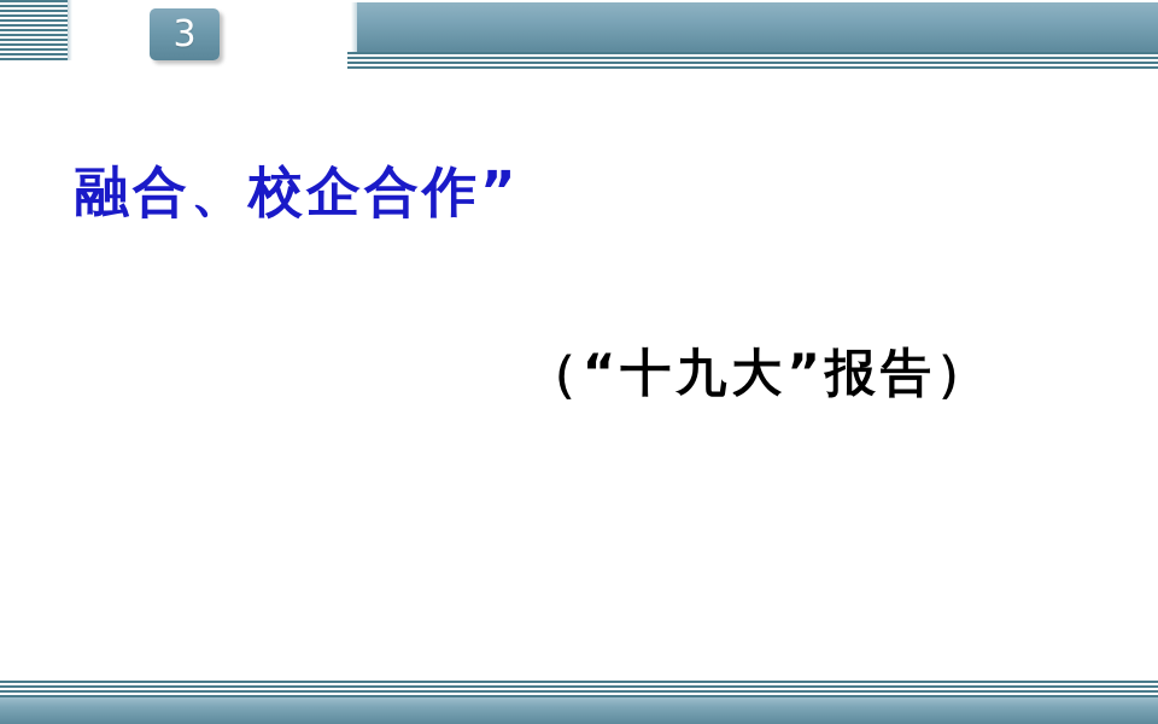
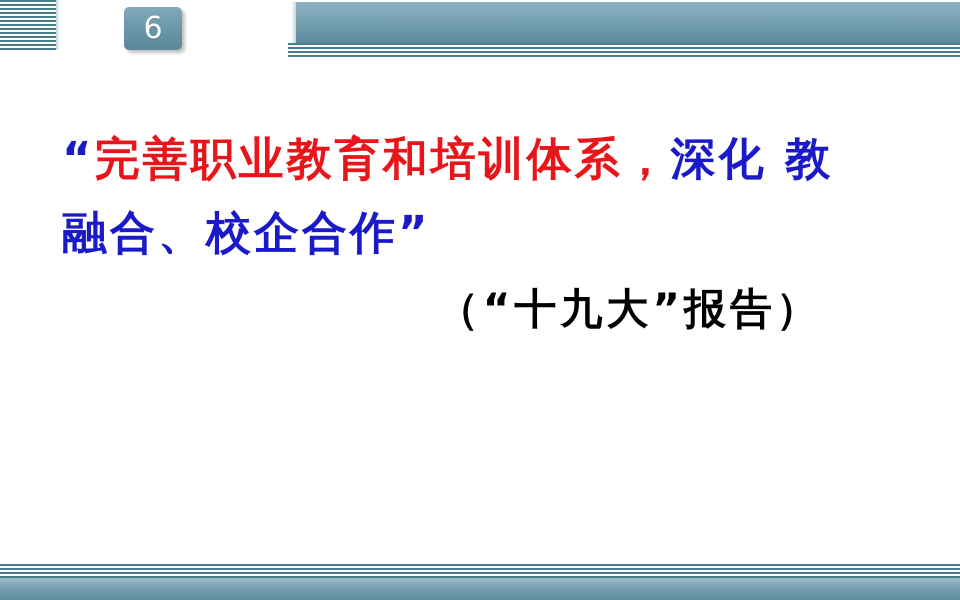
- 3
+ 6
+ “完善职业教育和培训体系，深化 教
  融合、校企合作”
  （“十九大”报告）
